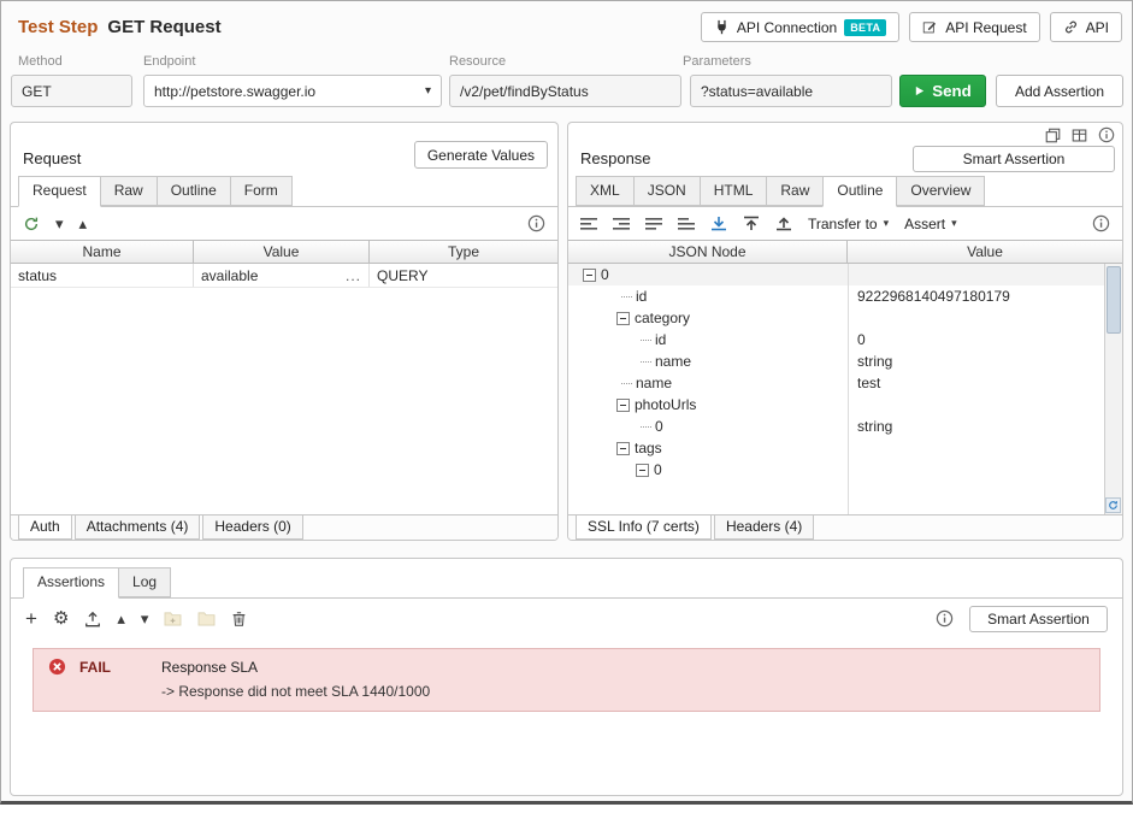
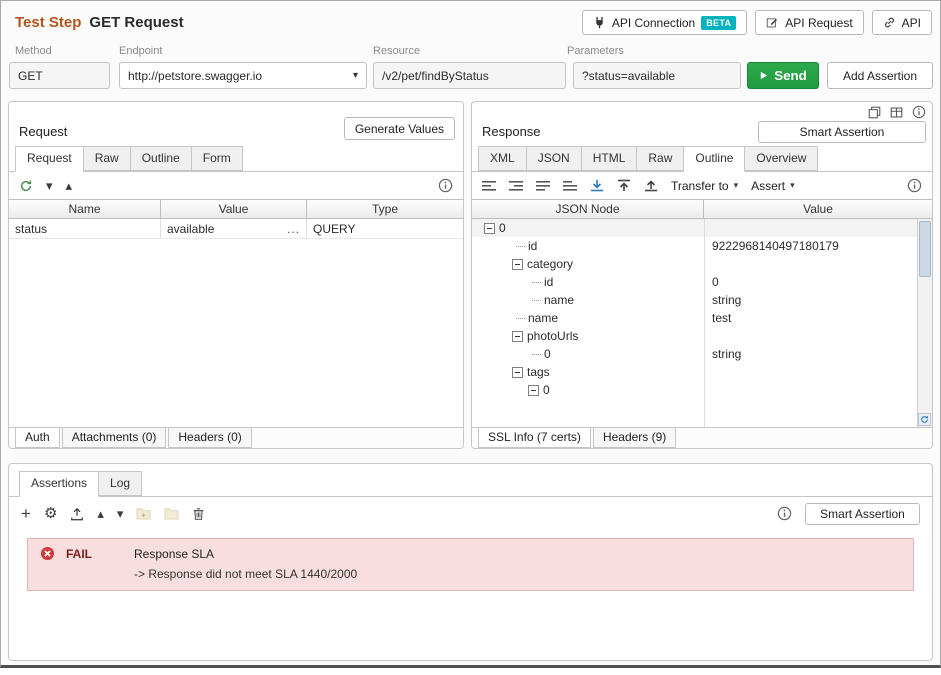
  Test Step
  GET Request
  API Connection
  BETA
  API Request
  API
  Method
  Endpoint
  Resource
  Parameters
  GET
  http://petstore.swagger.io
  ▾
  /v2/pet/findByStatus
  ?status=available
  Send
  Add Assertion
  Request
  Generate Values
  Request
  Raw
  Outline
  Form
  ▾
  ▴
  Name
  Value
  Type
  status
  available
  ...
  QUERY
  Auth
- Attachments (4)
+ Attachments (0)
  Headers (0)
  Response
  Smart Assertion
  XML
  JSON
  HTML
  Raw
  Outline
  Overview
  Transfer to
  ▾
  Assert
  ▾
  JSON Node
  Value
  0
  id
  9222968140497180179
  category
  id
  0
  name
  string
  name
  test
  photoUrls
  0
  string
  tags
  0
  SSL Info (7 certs)
- Headers (4)
+ Headers (9)
  Assertions
  Log
  +
  ⚙
  ▴
  ▾
  Smart Assertion
  FAIL
  Response SLA
- -> Response did not meet SLA 1440/1000
+ -> Response did not meet SLA 1440/2000
